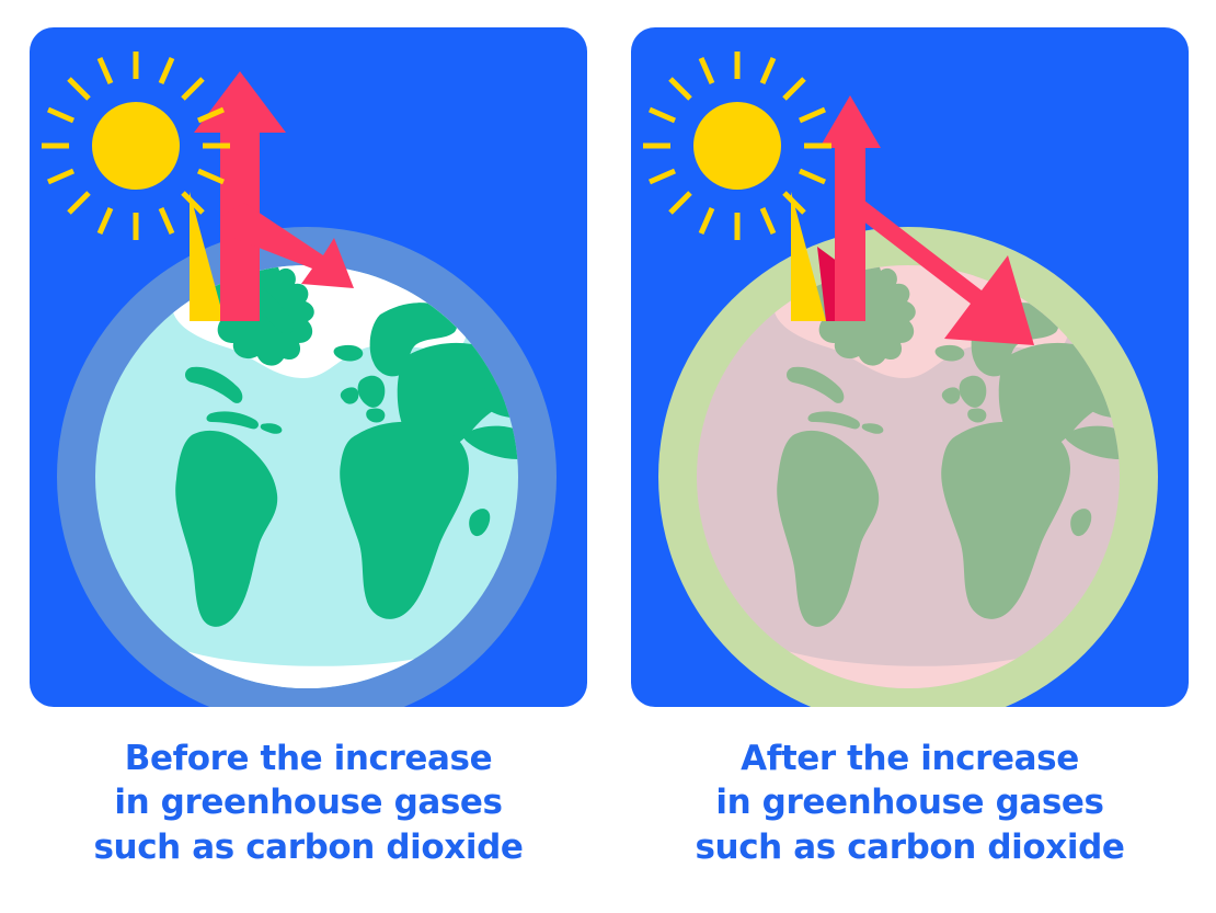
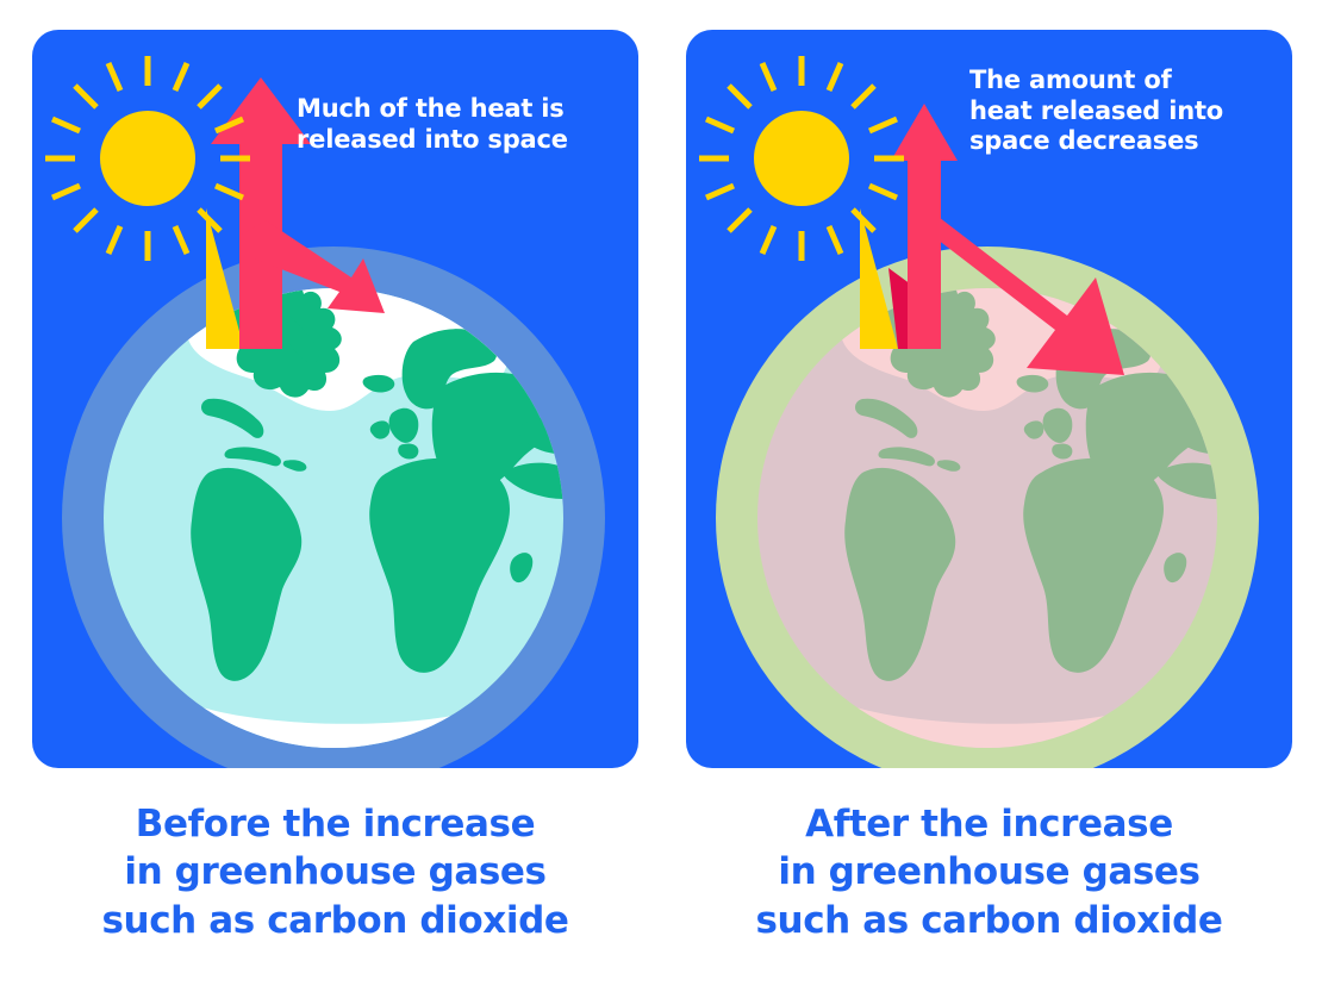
+ Much of the heat is
+ released into space
+ The amount of
+ heat released into
+ space decreases
  Before the increase
  in greenhouse gases
  such as carbon dioxide
  After the increase
  in greenhouse gases
  such as carbon dioxide
